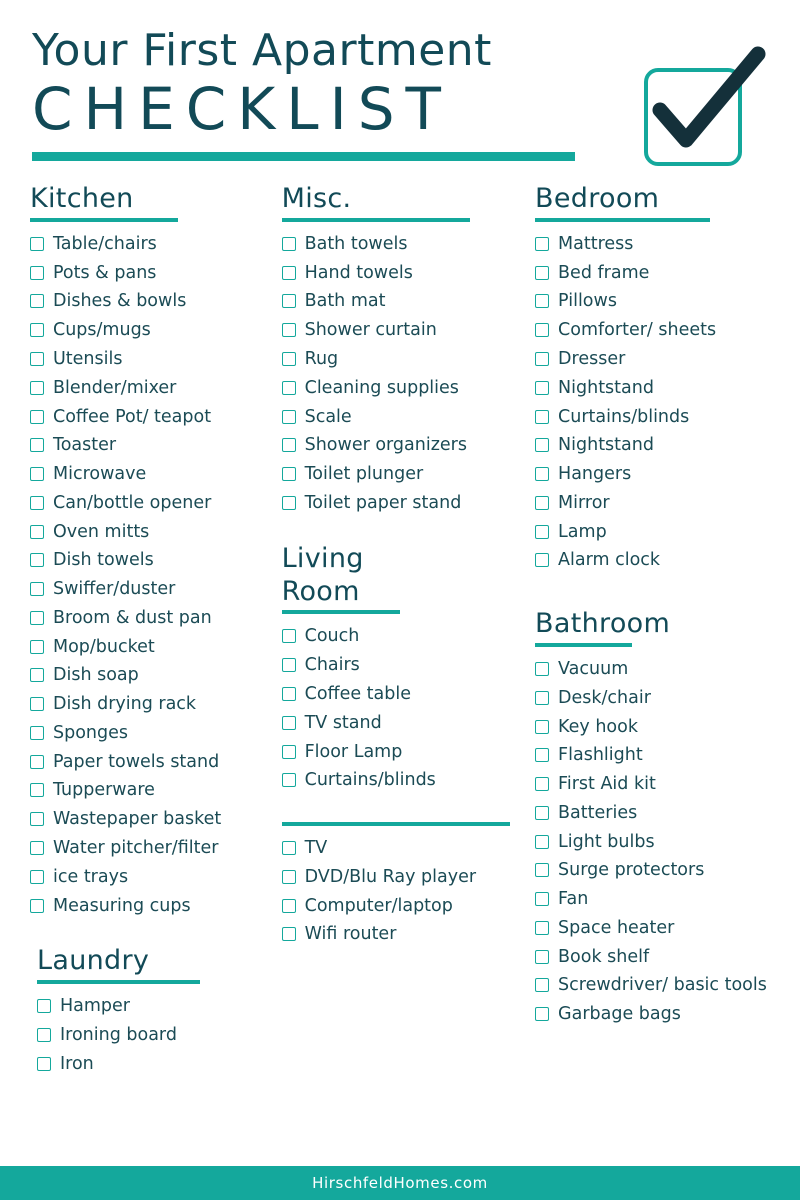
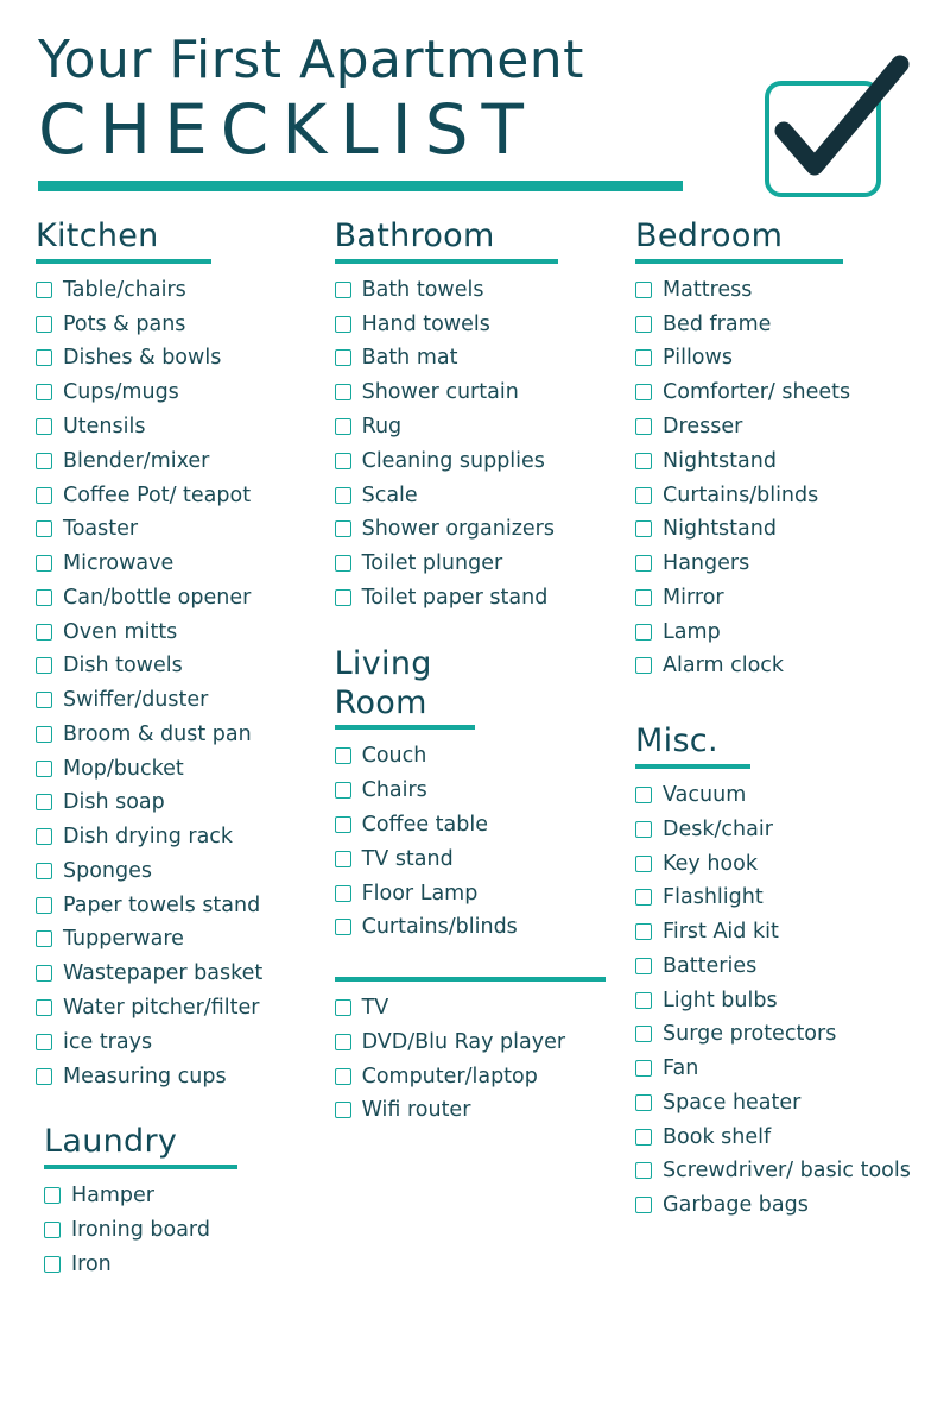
  Your First Apartment
  CHECKLIST
  Kitchen
  Table/chairs
  Pots & pans
  Dishes & bowls
  Cups/mugs
  Utensils
  Blender/mixer
  Coffee Pot/ teapot
  Toaster
  Microwave
  Can/bottle opener
  Oven mitts
  Dish towels
  Swiffer/duster
  Broom & dust pan
  Mop/bucket
  Dish soap
  Dish drying rack
  Sponges
  Paper towels stand
  Tupperware
  Wastepaper basket
  Water pitcher/filter
  ice trays
  Measuring cups
  Laundry
  Hamper
  Ironing board
  Iron
- Misc.
+ Bathroom
  Bath towels
  Hand towels
  Bath mat
  Shower curtain
  Rug
  Cleaning supplies
  Scale
  Shower organizers
  Toilet plunger
  Toilet paper stand
  Living Room
  Couch
  Chairs
  Coffee table
  TV stand
  Floor Lamp
  Curtains/blinds
  TV
  DVD/Blu Ray player
  Computer/laptop
  Wifi router
  Bedroom
  Mattress
  Bed frame
  Pillows
  Comforter/ sheets
  Dresser
  Nightstand
  Curtains/blinds
  Nightstand
  Hangers
  Mirror
  Lamp
  Alarm clock
- Bathroom
+ Misc.
  Vacuum
  Desk/chair
  Key hook
  Flashlight
  First Aid kit
  Batteries
  Light bulbs
  Surge protectors
  Fan
  Space heater
  Book shelf
  Screwdriver/ basic tools
  Garbage bags
- HirschfeldHomes.com
